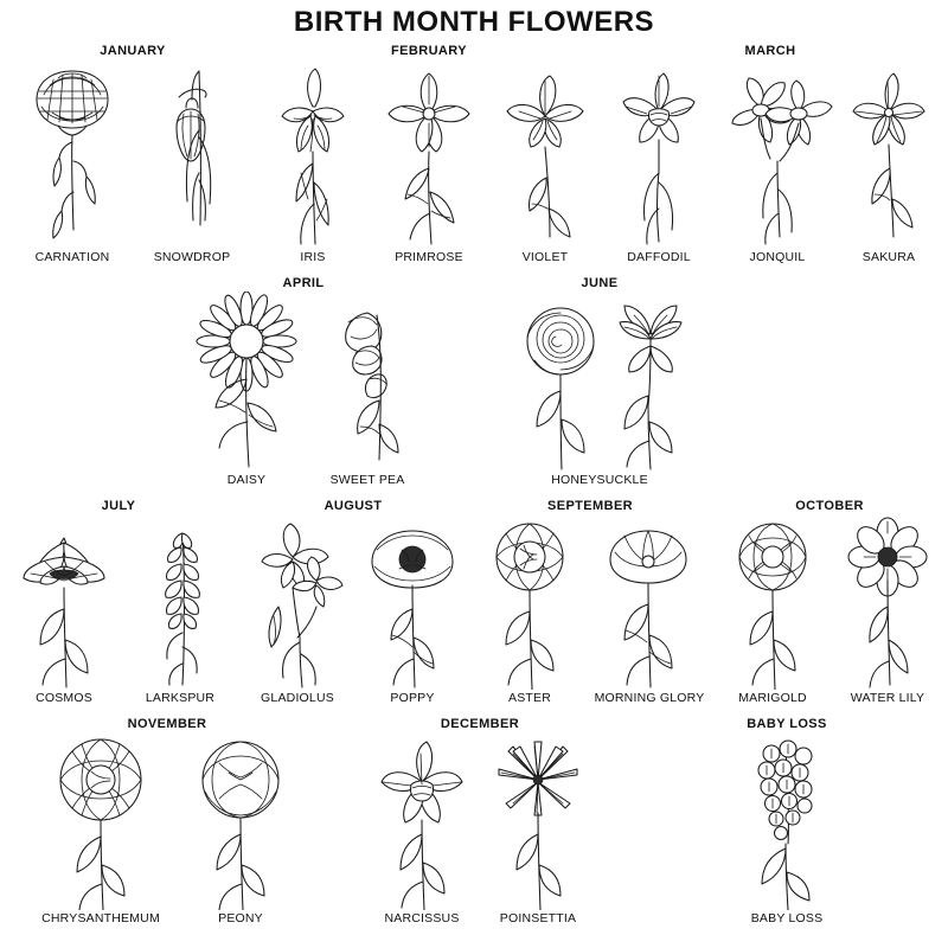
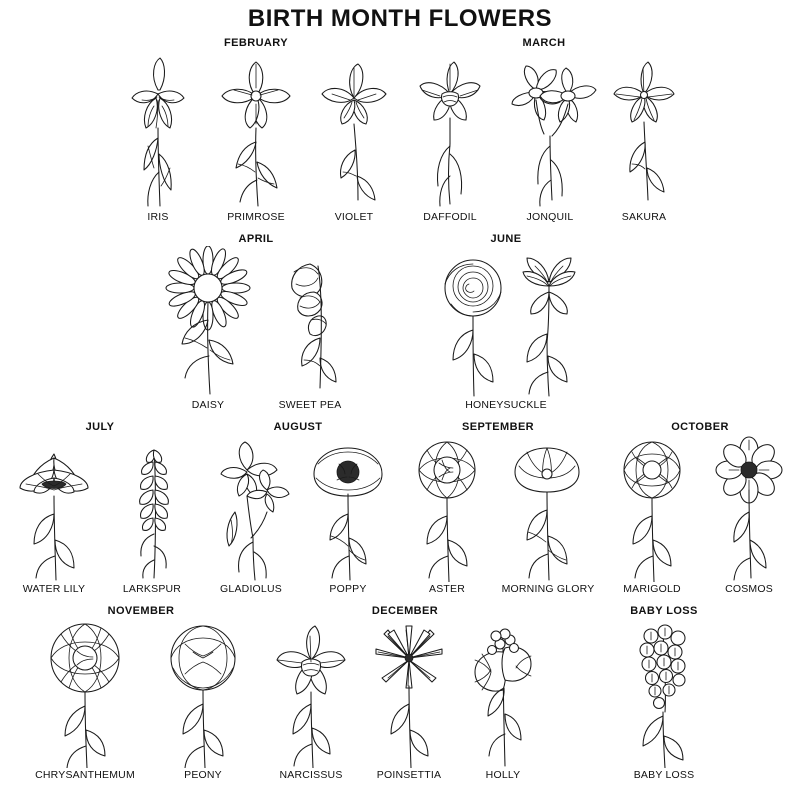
  BIRTH MONTH FLOWERS
- JANUARY
- CARNATION
- SNOWDROP
  FEBRUARY
  IRIS
  PRIMROSE
  VIOLET
  MARCH
  DAFFODIL
  JONQUIL
  SAKURA
  APRIL
  DAISY
  SWEET PEA
  JUNE
  HONEYSUCKLE
  JULY
- COSMOS
+ WATER LILY
  LARKSPUR
  AUGUST
  GLADIOLUS
  POPPY
  SEPTEMBER
  ASTER
  MORNING GLORY
  OCTOBER
  MARIGOLD
- WATER LILY
+ COSMOS
  NOVEMBER
  CHRYSANTHEMUM
  PEONY
  DECEMBER
  NARCISSUS
  POINSETTIA
+ HOLLY
  BABY LOSS
  BABY LOSS
